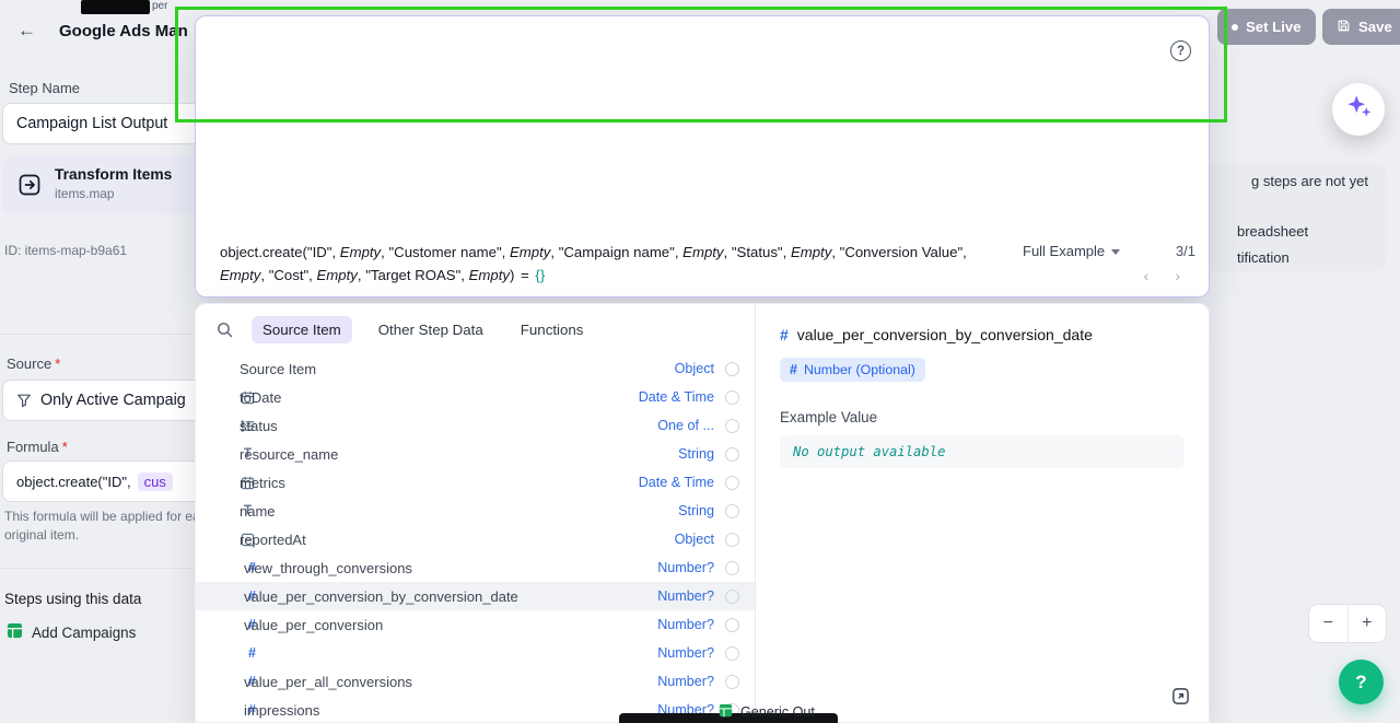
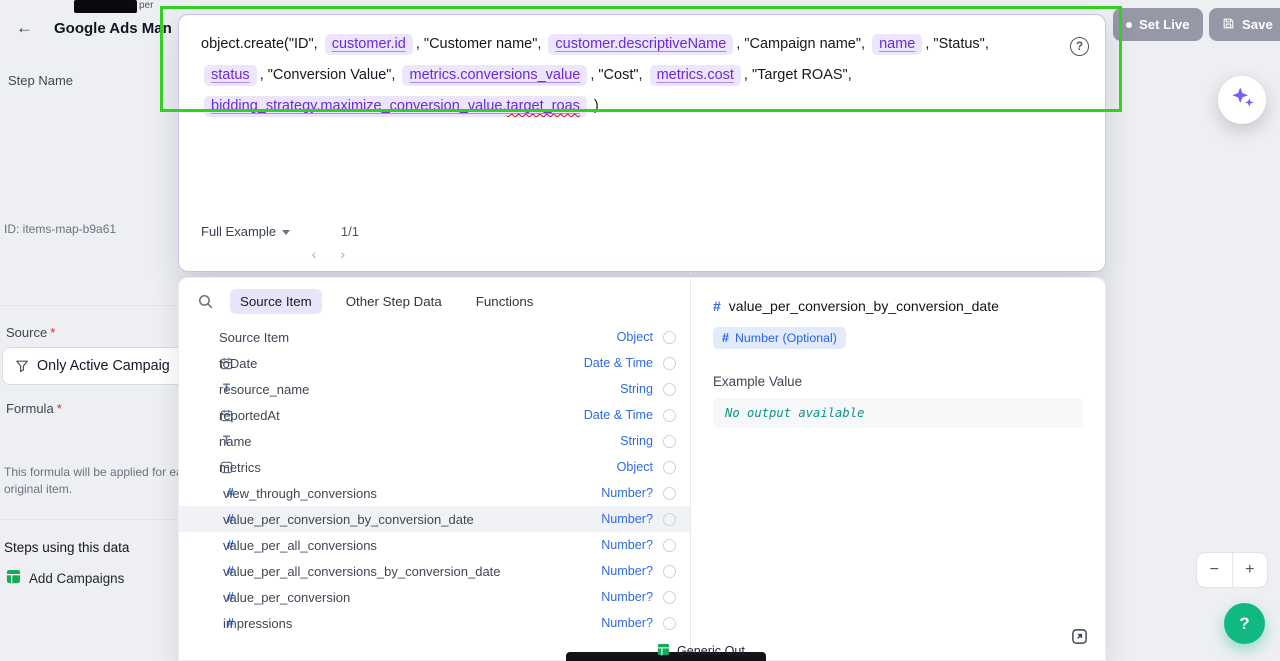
  ←
  per
  Google Ads Man
  Step Name
- Campaign List Output
- Transform Items
- items.map
  ID: items-map-b9a61
  Source *
  Only Active Campaig
  Formula *
- object.create("ID",
- cus
  This formula will be applied for e
  original item.
  Steps using this data
  Add Campaigns
  Set Live
  Save
- g steps are not yet
- breadsheet
- tification
  −
  +
  ?
  Generic Out
+ object.create("ID", customer.id , "Customer name", customer.descriptiveName , "Campaign name", name , "Status", status , "Conversion Value", metrics.conversions_value , "Cost", metrics.cost , "Target ROAS", bidding_strategy.maximize_conversion_value.target_roas )
  ?
- object.create("ID", Empty, "Customer name", Empty, "Campaign name", Empty, "Status", Empty, "Conversion Value", Empty, "Cost", Empty, "Target ROAS", Empty) = {}
  Full Example
- 3/1
+ 1/1
  ‹
  ›
  Source Item
  Other Step Data
  Functions
  Source Item
  Object
  toDate
  Date & Time
- status
- One of ...
  T
  resource_name
  String
- metrics
+ reportedAt
  Date & Time
  T
  name
  String
- reportedAt
+ metrics
  Object
  #
  view_through_conversions
  Number?
  #
  value_per_conversion_by_conversion_date
  Number?
  #
- value_per_conversion
+ value_per_all_conversions
  Number?
  #
+ value_per_all_conversions_by_conversion_date
  Number?
  #
- value_per_all_conversions
+ value_per_conversion
  Number?
  #
  impressions
  Number?
  #
  value_per_conversion_by_conversion_date
  #
  Number (Optional)
  Example Value
  No output available
